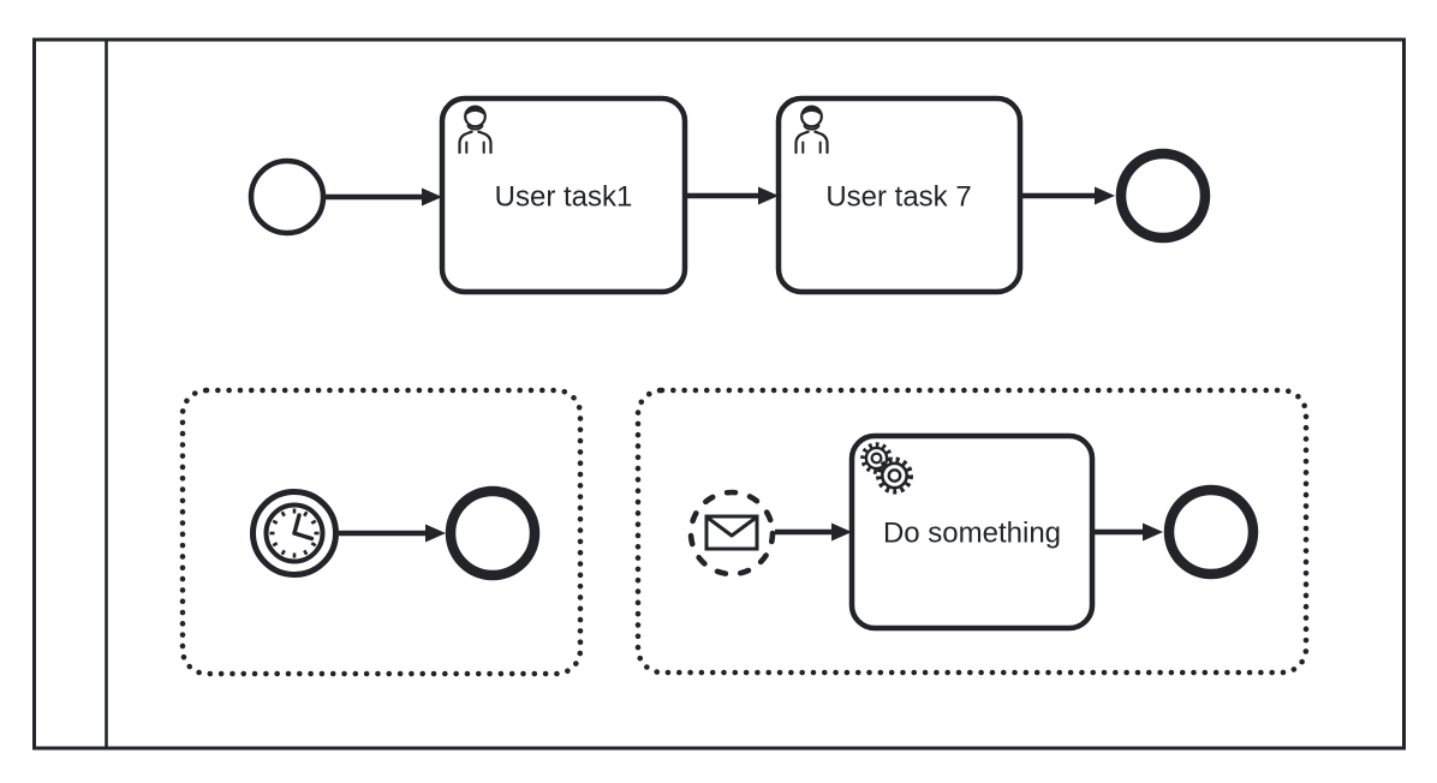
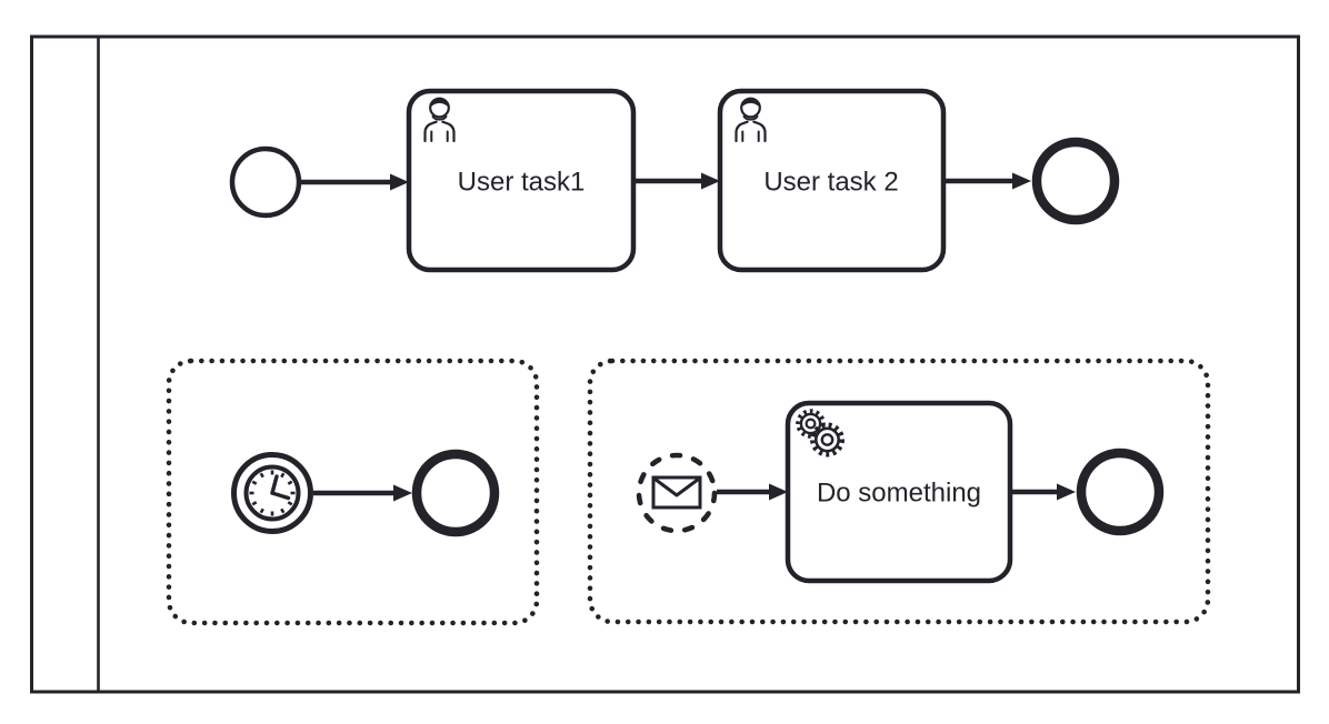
  User task1
- User task 7
+ User task 2
  Do something
